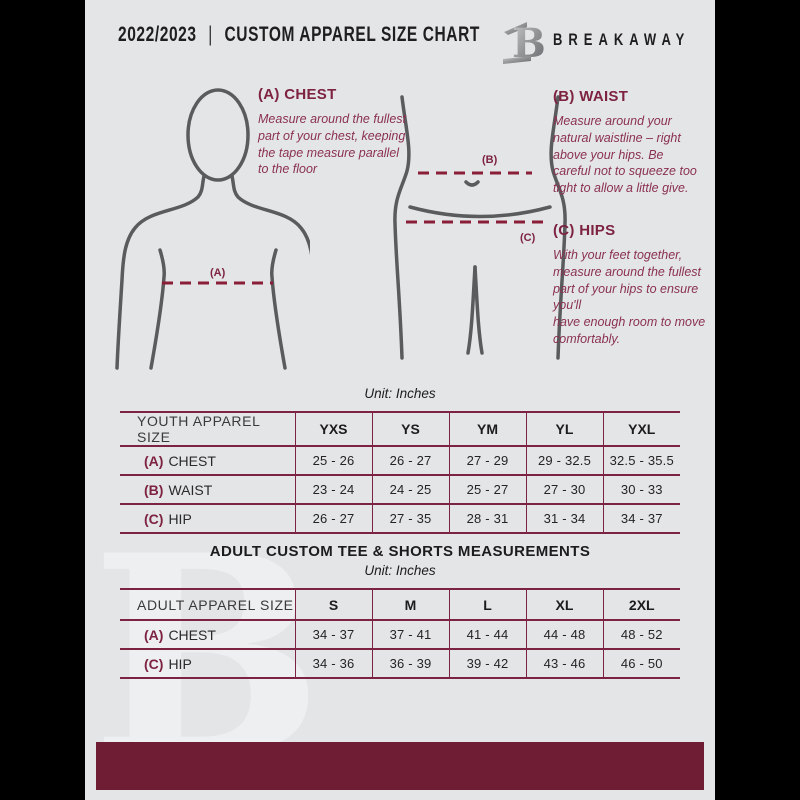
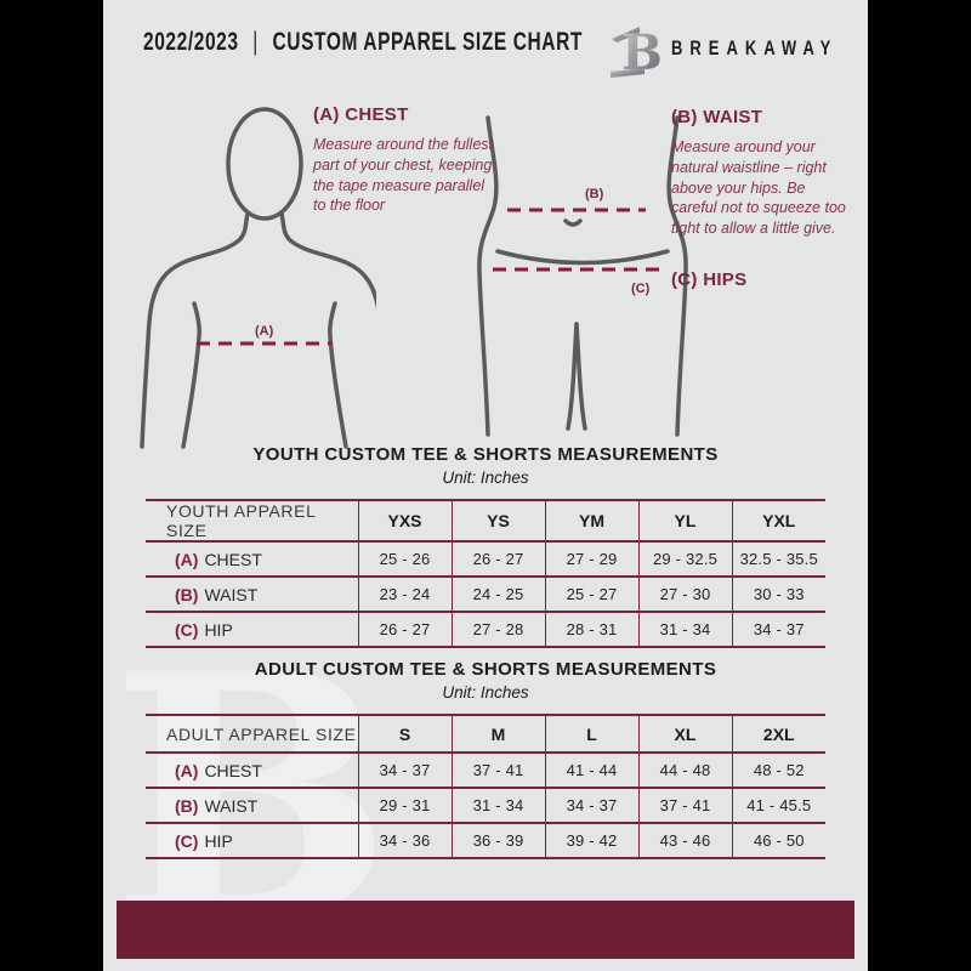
  2022/2023
  |
  CUSTOM APPAREL SIZE CHART
  B
  BREAKAWAY
  (A)
  (B)
  (C)
  (A) CHEST
  Measure around the fullest part of your chest, keeping the tape measure parallel to the floor
  (B) WAIST
  Measure around your natural waistline – right above your hips. Be careful not to squeeze too tight to allow a little give.
  (C) HIPS
- With your feet together, measure around the fullest part of your hips to ensure you'll
- have enough room to move comfortably.
  B
+ YOUTH CUSTOM TEE & SHORTS MEASUREMENTS
  Unit: Inches
  YOUTH APPAREL SIZE	YXS	YS	YM	YL	YXL
  (A) CHEST	25 - 26	26 - 27	27 - 29	29 - 32.5	32.5 - 35.5
  (B) WAIST	23 - 24	24 - 25	25 - 27	27 - 30	30 - 33
- (C) HIP	26 - 27	27 - 35	28 - 31	31 - 34	34 - 37
+ (C) HIP	26 - 27	27 - 28	28 - 31	31 - 34	34 - 37
  ADULT CUSTOM TEE & SHORTS MEASUREMENTS
  Unit: Inches
  ADULT APPAREL SIZE	S	M	L	XL	2XL
  (A) CHEST	34 - 37	37 - 41	41 - 44	44 - 48	48 - 52
+ (B) WAIST	29 - 31	31 - 34	34 - 37	37 - 41	41 - 45.5
  (C) HIP	34 - 36	36 - 39	39 - 42	43 - 46	46 - 50
